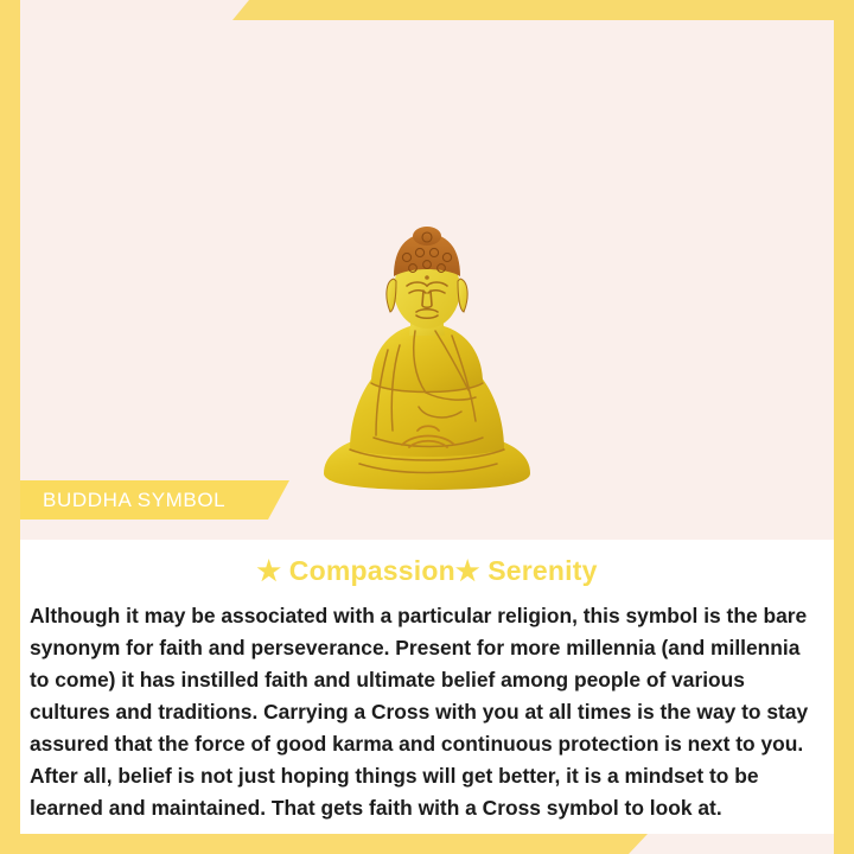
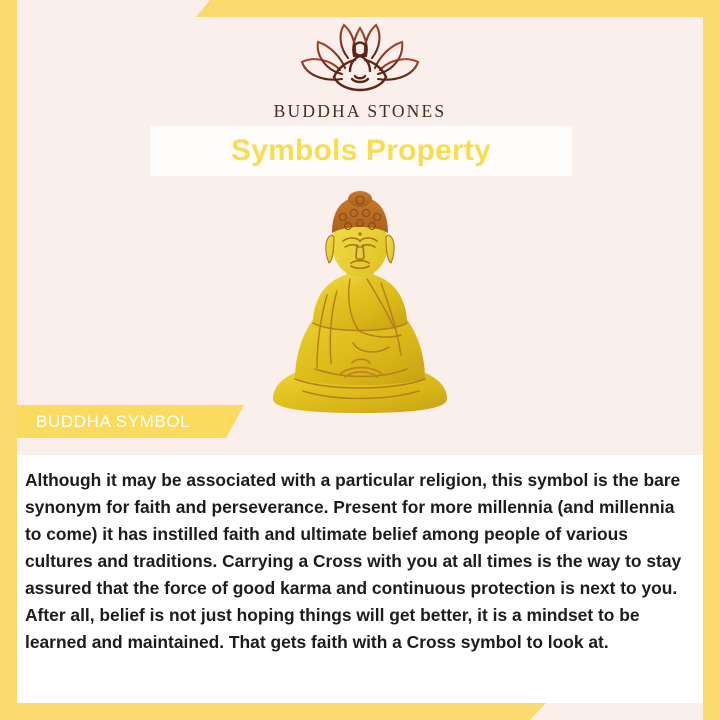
+ BUDDHA STONES
+ Symbols Property
  BUDDHA SYMBOL
- ★ Compassion★ Serenity
  Although it may be associated with a particular religion, this symbol is the bare synonym for faith and perseverance. Present for more millennia (and millennia to come) it has instilled faith and ultimate belief among people of various cultures and traditions. Carrying a Cross with you at all times is the way to stay assured that the force of good karma and continuous protection is next to you. After all, belief is not just hoping things will get better, it is a mindset to be learned and maintained. That gets faith with a Cross symbol to look at.
